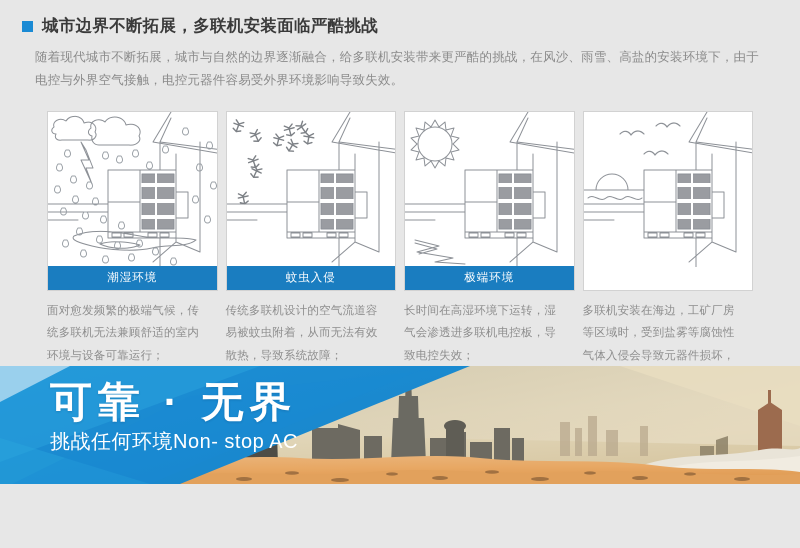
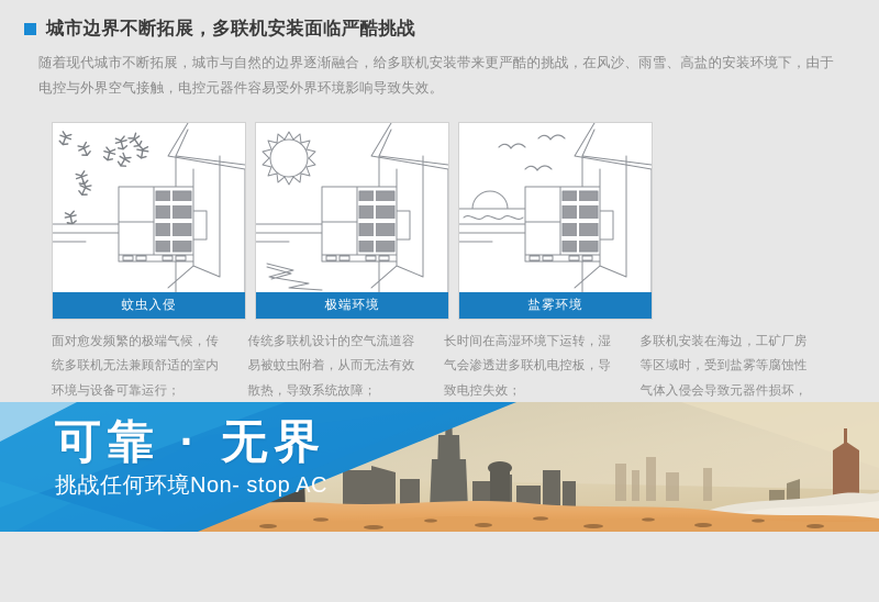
  城市边界不断拓展，多联机安装面临严酷挑战
  随着现代城市不断拓展，城市与自然的边界逐渐融合，给多联机安装带来更严酷的挑战，在风沙、雨雪、高盐的安装环境下，由于电控与外界空气接触，电控元器件容易受外界环境影响导致失效。
- 潮湿环境
  蚊虫入侵
  极端环境
+ 盐雾环境
  面对愈发频繁的极端气候，传统多联机无法兼顾舒适的室内环境与设备可靠运行；
  传统多联机设计的空气流道容易被蚊虫附着，从而无法有效散热，导致系统故障；
  长时间在高湿环境下运转，湿气会渗透进多联机电控板，导致电控失效；
  多联机安装在海边，工矿厂房等区域时，受到盐雾等腐蚀性气体入侵会导致元器件损坏，
  可靠 · 无界
  挑战任何环境Non- stop AC
